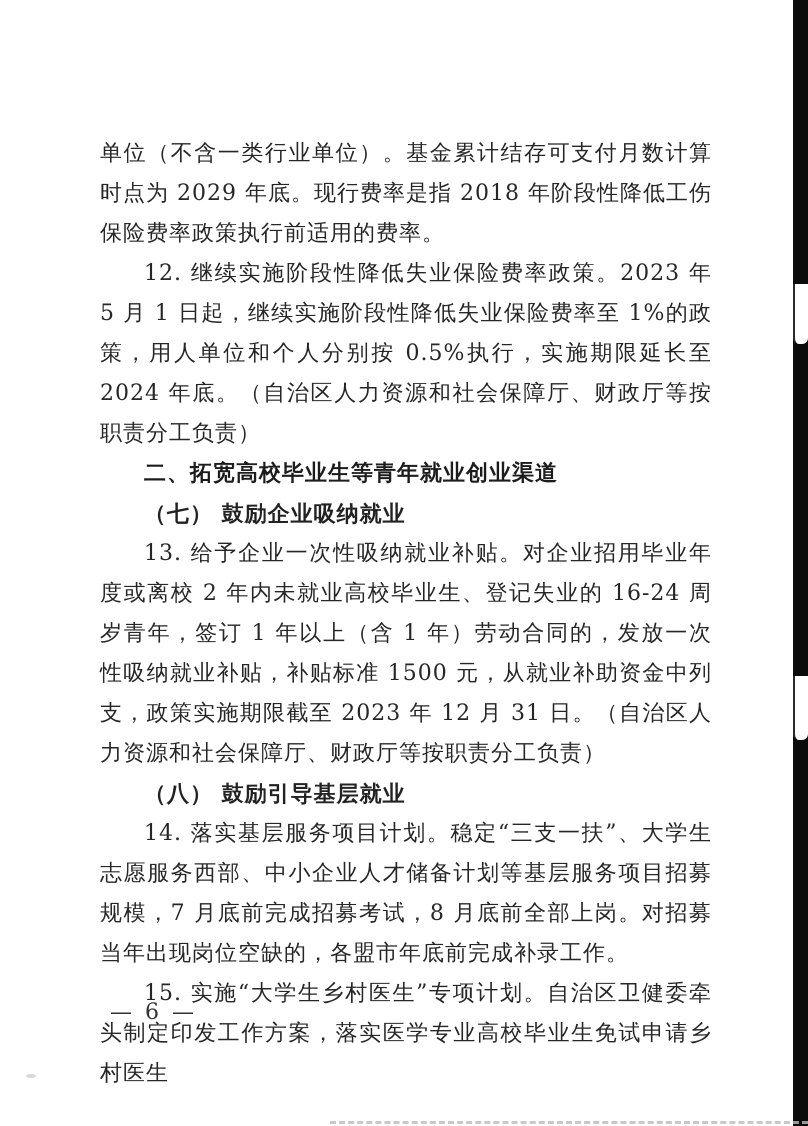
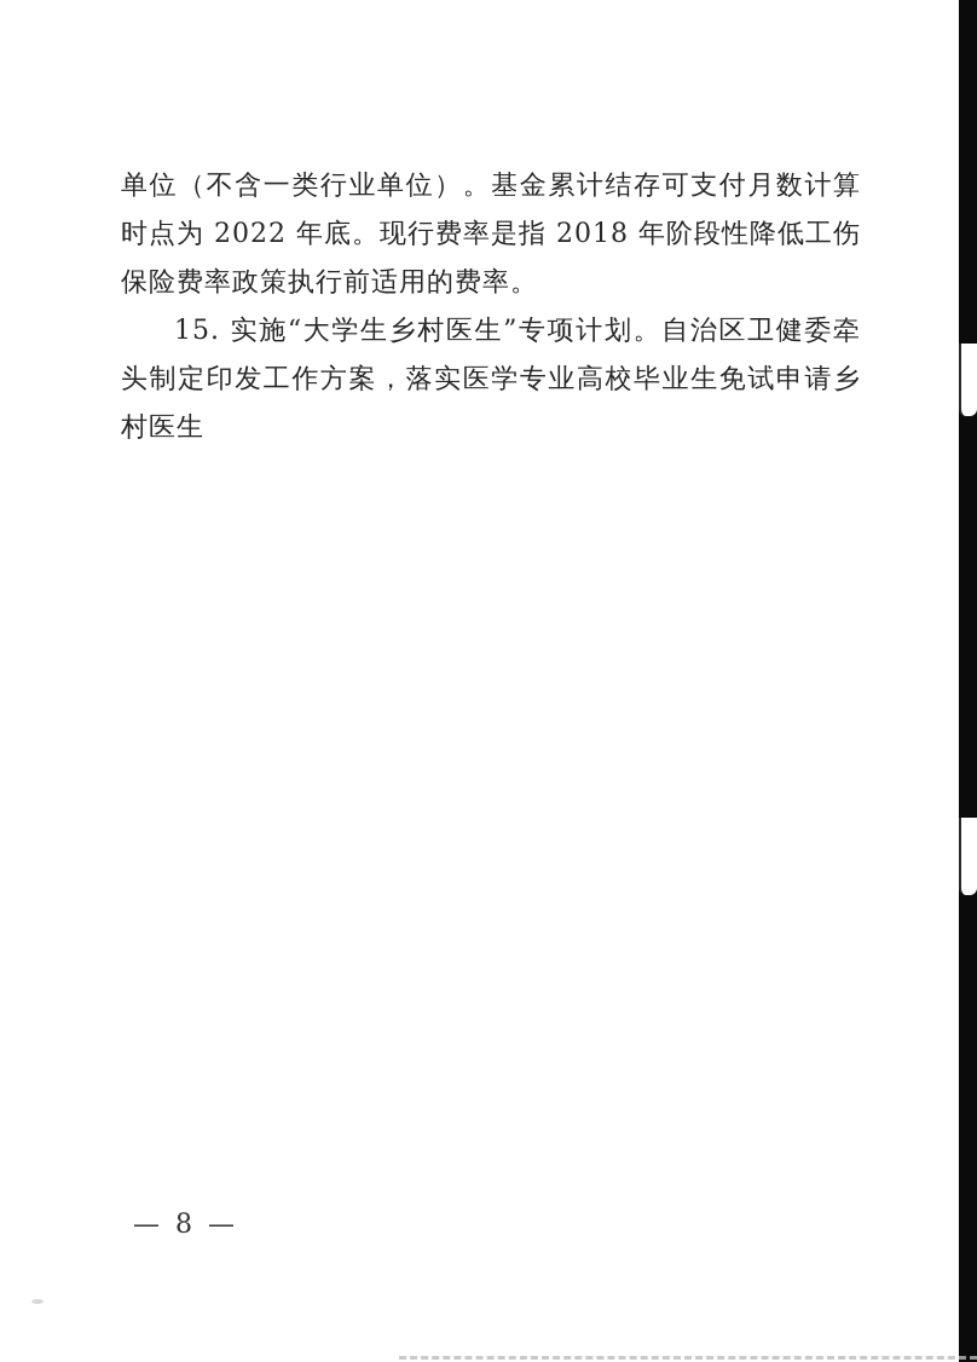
- 单位（不含一类行业单位）。基金累计结存可支付月数计算时点为 2029 年底。现行费率是指 2018 年阶段性降低工伤保险费率政策执行前适用的费率。
+ 单位（不含一类行业单位）。基金累计结存可支付月数计算时点为 2022 年底。现行费率是指 2018 年阶段性降低工伤保险费率政策执行前适用的费率。
- 12. 继续实施阶段性降低失业保险费率政策。2023 年 5 月 1 日起，继续实施阶段性降低失业保险费率至 1%的政策，用人单位和个人分别按 0.5%执行，实施期限延长至 2024 年底。（自治区人力资源和社会保障厅、财政厅等按职责分工负责）
- 二、拓宽高校毕业生等青年就业创业渠道
- （七） 鼓励企业吸纳就业
- 13. 给予企业一次性吸纳就业补贴。对企业招用毕业年度或离校 2 年内未就业高校毕业生、登记失业的 16-24 周岁青年，签订 1 年以上（含 1 年）劳动合同的，发放一次性吸纳就业补贴，补贴标准 1500 元，从就业补助资金中列支，政策实施期限截至 2023 年 12 月 31 日。（自治区人力资源和社会保障厅、财政厅等按职责分工负责）
- （八） 鼓励引导基层就业
- 14. 落实基层服务项目计划。稳定“三支一扶”、大学生志愿服务西部、中小企业人才储备计划等基层服务项目招募规模，7 月底前完成招募考试，8 月底前全部上岗。对招募当年出现岗位空缺的，各盟市年底前完成补录工作。
  15. 实施“大学生乡村医生”专项计划。自治区卫健委牵头制定印发工作方案，落实医学专业高校毕业生免试申请乡村医生
- — 6 —
+ — 8 —
